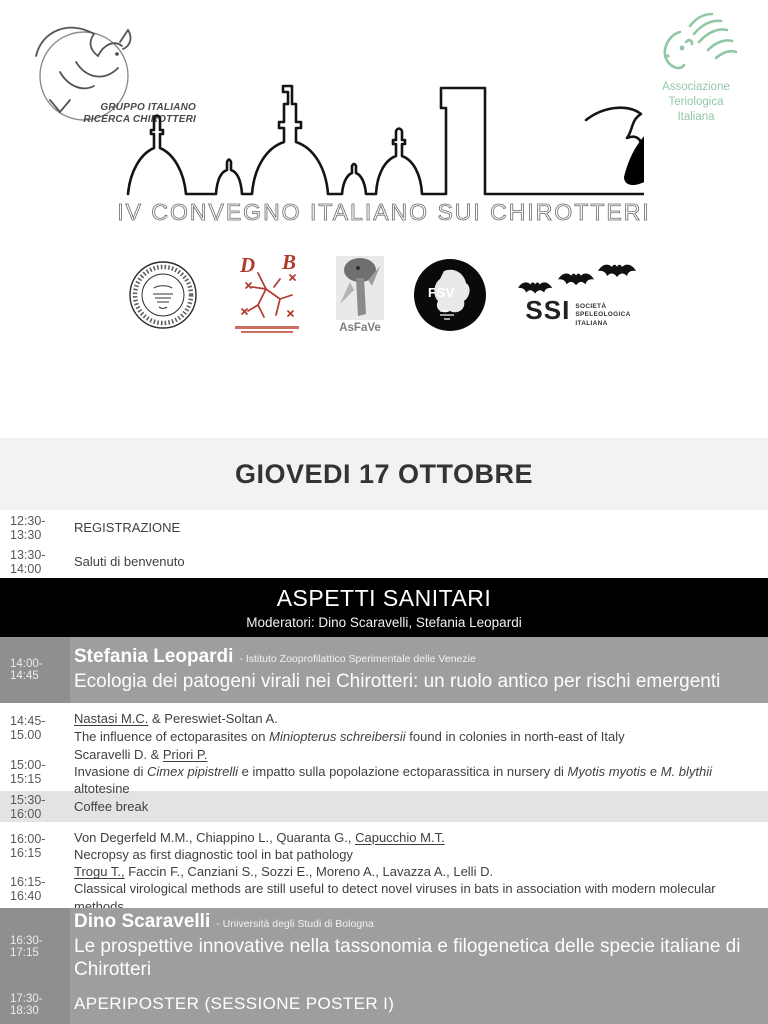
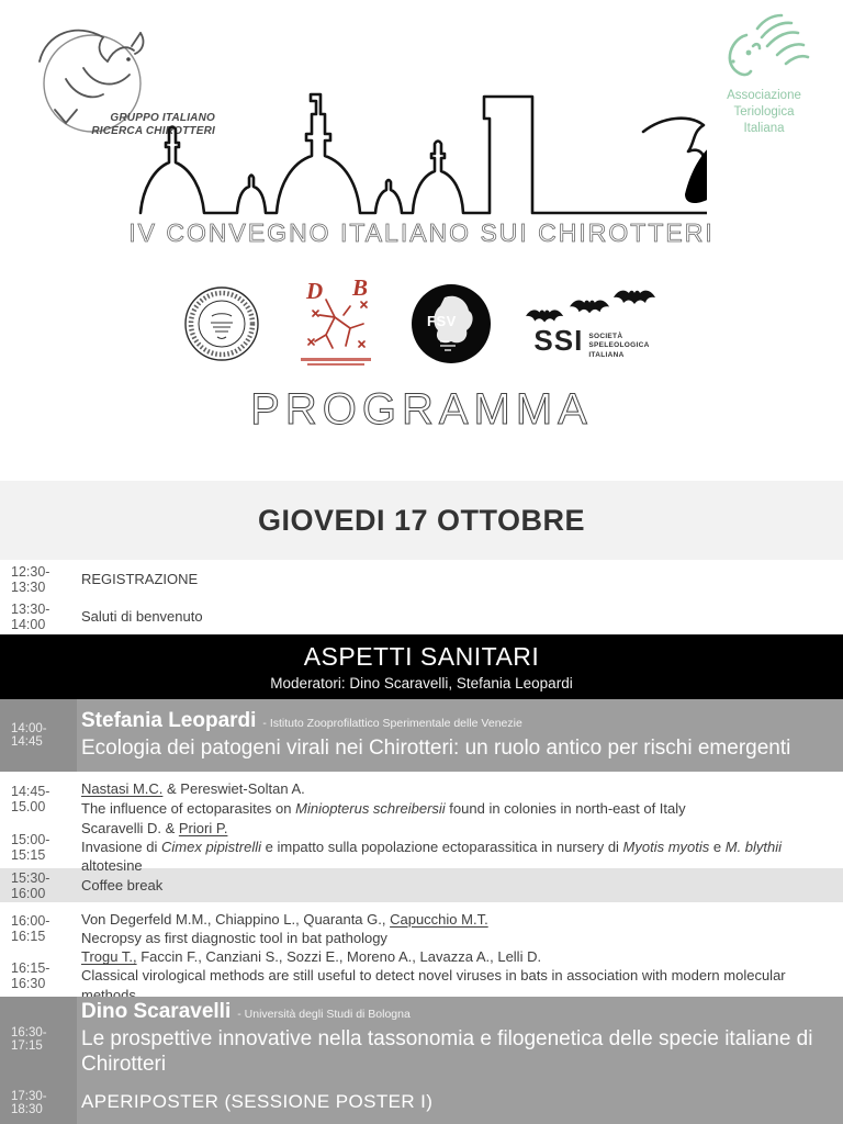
  GRUPPO ITALIANO
  RICERCA CHIOTTERI
  Associazione
  Teriologica
  Italiana
  IV CONVEGNO ITALIANO SUI CHIROTTERI
  D
  B
- AsFaVe
  FSV
  SSI
+ PROGRAMMA
  GIOVEDI 17 OTTOBRE
  12:30-13:30
  REGISTRAZIONE
  13:30-14:00
  Saluti di benvenuto
  ASPETTI SANITARI
  Moderatori: Dino Scaravelli, Stefania Leopardi
  14:00-14:45
  Stefania Leopardi - Istituto Zooprofilattico Sperimentale delle Venezie
  Ecologia dei patogeni virali nei Chirotteri: un ruolo antico per rischi emergenti
  14:45-15.00
  Nastasi M.C. & Pereswiet-Soltan A.
  The influence of ectoparasites on Miniopterus schreibersii found in colonies in north-east of Italy
  15:00-15:15
  Scaravelli D. & Priori P.
  Invasione di Cimex pipistrelli e impatto sulla popolazione ectoparassitica in nursery di Myotis myotis e M. blythii altotesine
  15:30-16:00
  Coffee break
  16:00-16:15
  Von Degerfeld M.M., Chiappino L., Quaranta G., Capucchio M.T.
  Necropsy as first diagnostic tool in bat pathology
- 16:15-16:40
+ 16:15-16:30
  Trogu T., Faccin F., Canziani S., Sozzi E., Moreno A., Lavazza A., Lelli D.
  Classical virological methods are still useful to detect novel viruses in bats in association with modern molecular methods
  16:30-17:15
  Dino Scaravelli - Università degli Studi di Bologna
  Le prospettive innovative nella tassonomia e filogenetica delle specie italiane di Chirotteri
  17:30-18:30
  APERIPOSTER (SESSIONE POSTER I)
